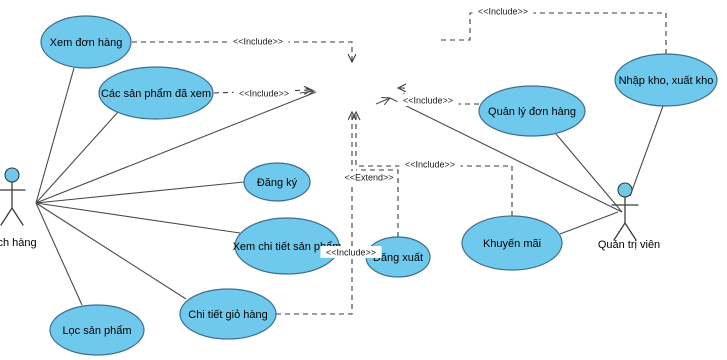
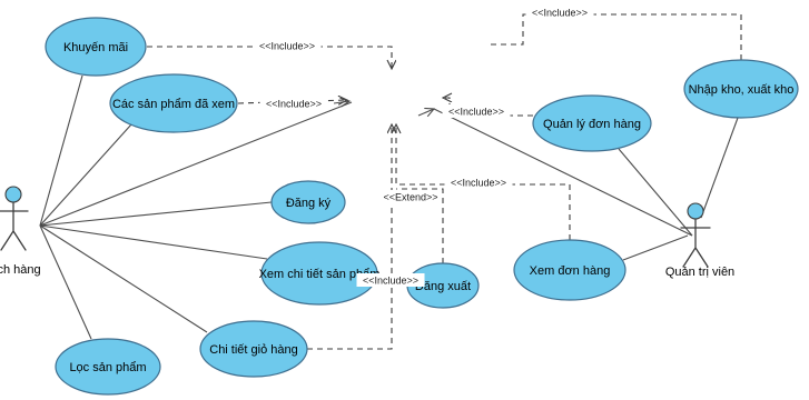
- Xem đơn hàng
+ Khuyến mãi
  Các sản phẩm đã xem
  Nhập kho, xuất kho
  Quản lý đơn hàng
  Đăng ký
  Xem chi tiết sản p
  ăng xuất
- Khuyến mãi
+ Xem đơn hàng
  Chi tiết giỏ hàng
  Lọc sản phẩm
  ch hàng
  Quản trị viên
  <<Include>>
  <<Include>>
  <<Include>>
  <<Include>>
  <<Include>>
  <<Extend>>
  <<Include>>
